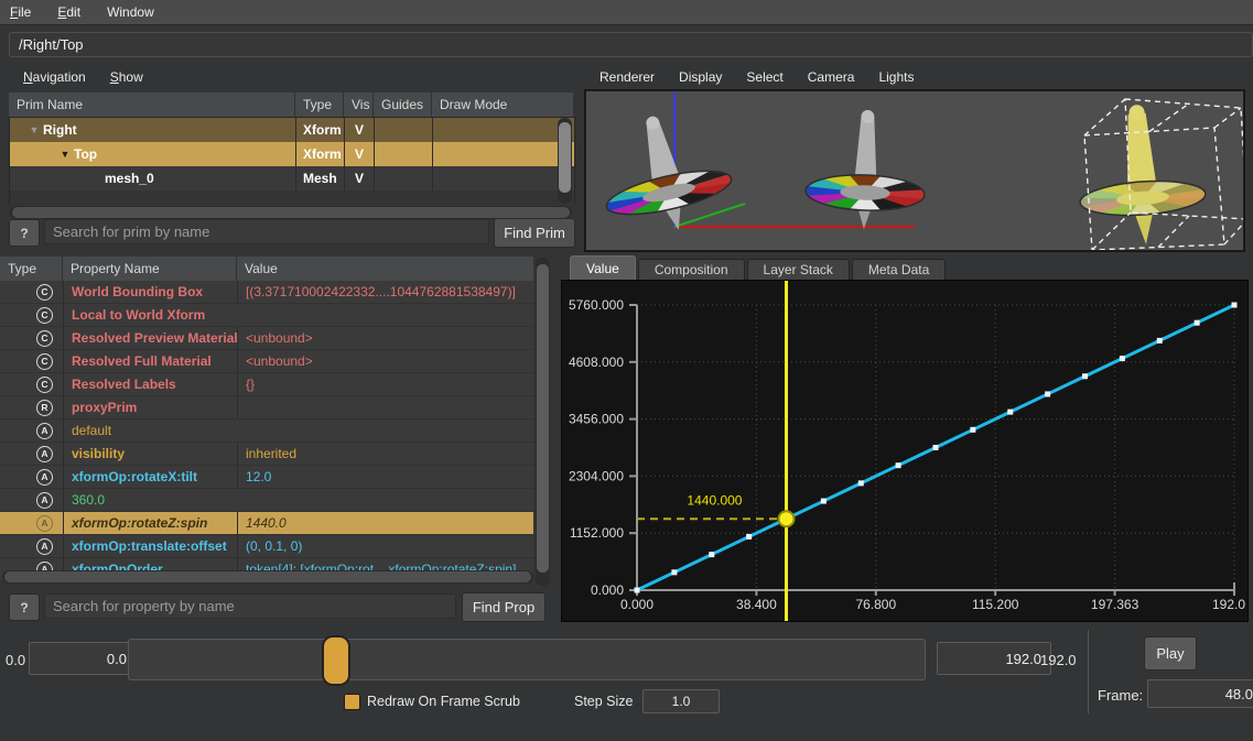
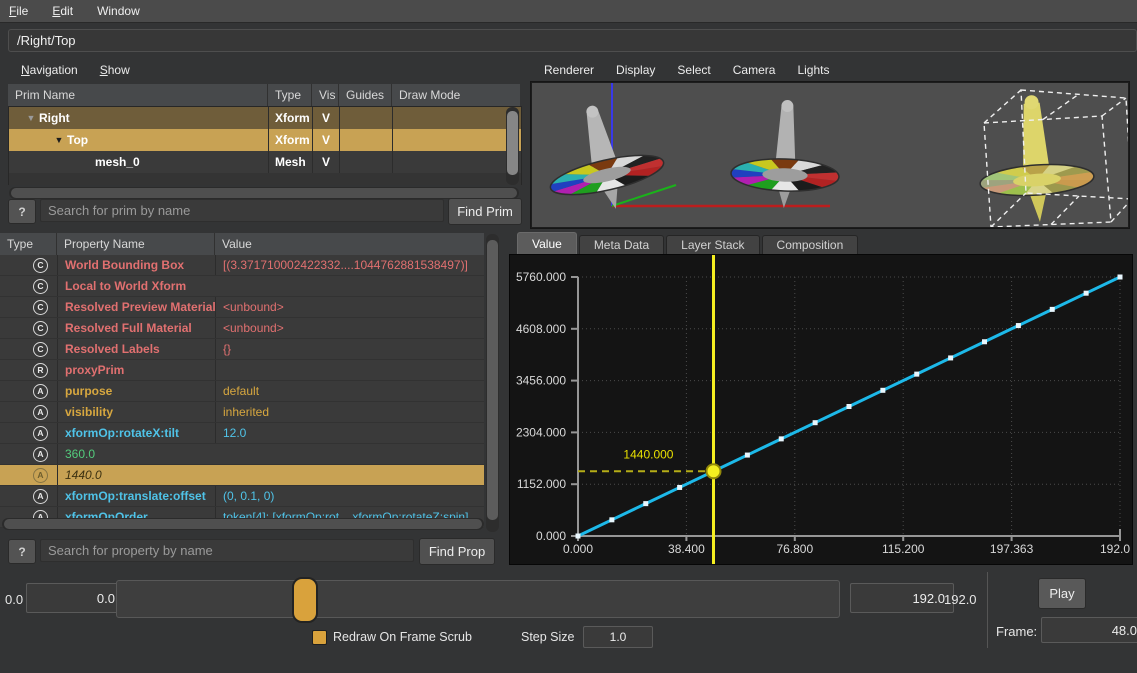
  File
  Edit
  Window
  /Right/Top
  Navigation
  Show
  Prim Name
  Type
  Vis
  Guides
  Draw Mode
  ▼
  Right
  Xform
  V
  ▼
  Top
  Xform
  V
  mesh_0
  Mesh
  V
  ?
  Search for prim by name
  Find Prim
  Renderer
  Display
  Select
  Camera
  Lights
  Type
  Property Name
  Value
  C
  World Bounding Box
  [(3.371710002422332....1044762881538497)]
  C
  Local to World Xform
  C
  Resolved Preview Material
  <unbound>
  C
  Resolved Full Material
  <unbound>
  C
  Resolved Labels
  {}
  R
  proxyPrim
  A
+ purpose
  default
  A
  visibility
  inherited
  A
  xformOp:rotateX:tilt
  12.0
  A
  360.0
  A
- xformOp:rotateZ:spin
  1440.0
  A
  xformOp:translate:offset
  (0, 0.1, 0)
  xformOpOrder
  token[4]: [xformOp:rot... xformOp:rotateZ:spin]
  ?
  Search for property by name
  Find Prop
  Value
- Composition
+ Meta Data
  Layer Stack
- Meta Data
+ Composition
  0.000
  1152.000
  2304.000
  3456.000
  4608.000
  5760.000
  0.000
  38.400
  76.800
  115.200
  197.363
  192.0
  1440.000
  0.0
  0.0
  192.0
  192.0
  Play
  Frame:
  48.0
  Redraw On Frame Scrub
  Step Size
  1.0
